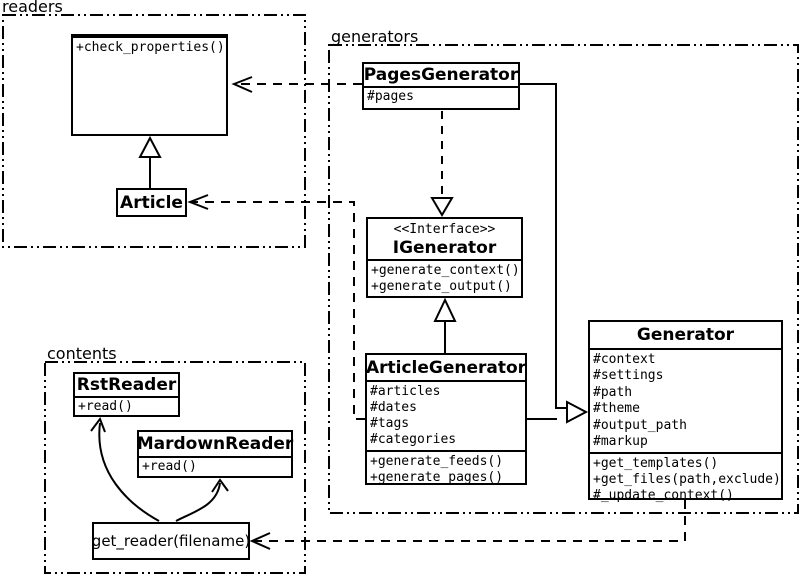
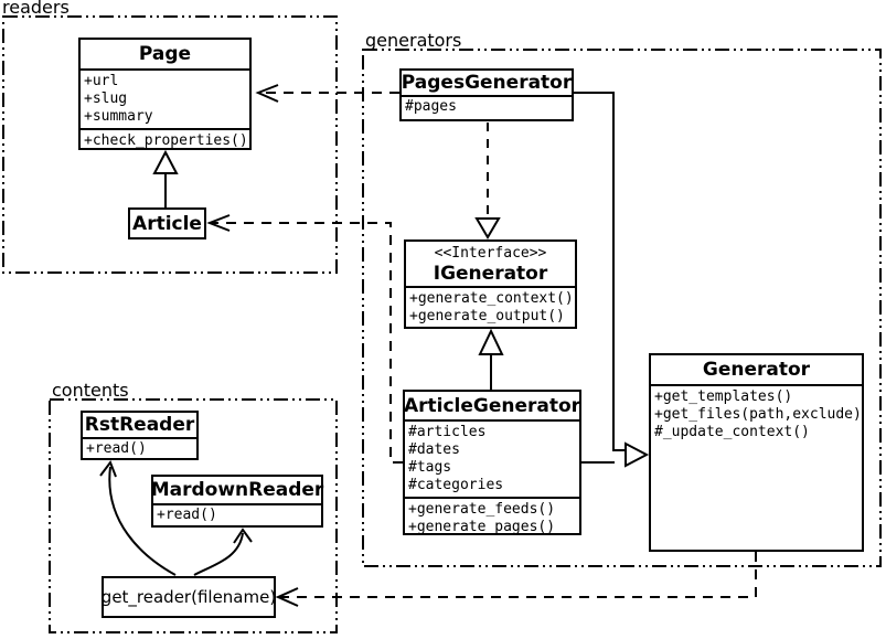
  readers
  generators
  contents
+ Page
+ +url
+ +slug
+ +summary
  +check_properties()
  Article
  PagesGenerator
  #pages
  <<Interface>>
  IGenerator
  +generate_context()
  +generate_output()
  ArticleGenerator
  #articles
  #dates
  #tags
  #categories
  +generate_feeds()
  +generate_pages()
  Generator
- #context
- #settings
- #path
- #theme
- #output_path
- #markup
  +get_templates()
  +get_files(path,exclude)
  #_update_context()
  RstReader
  +read()
  MardownReader
  +read()
  get_reader(filename)
